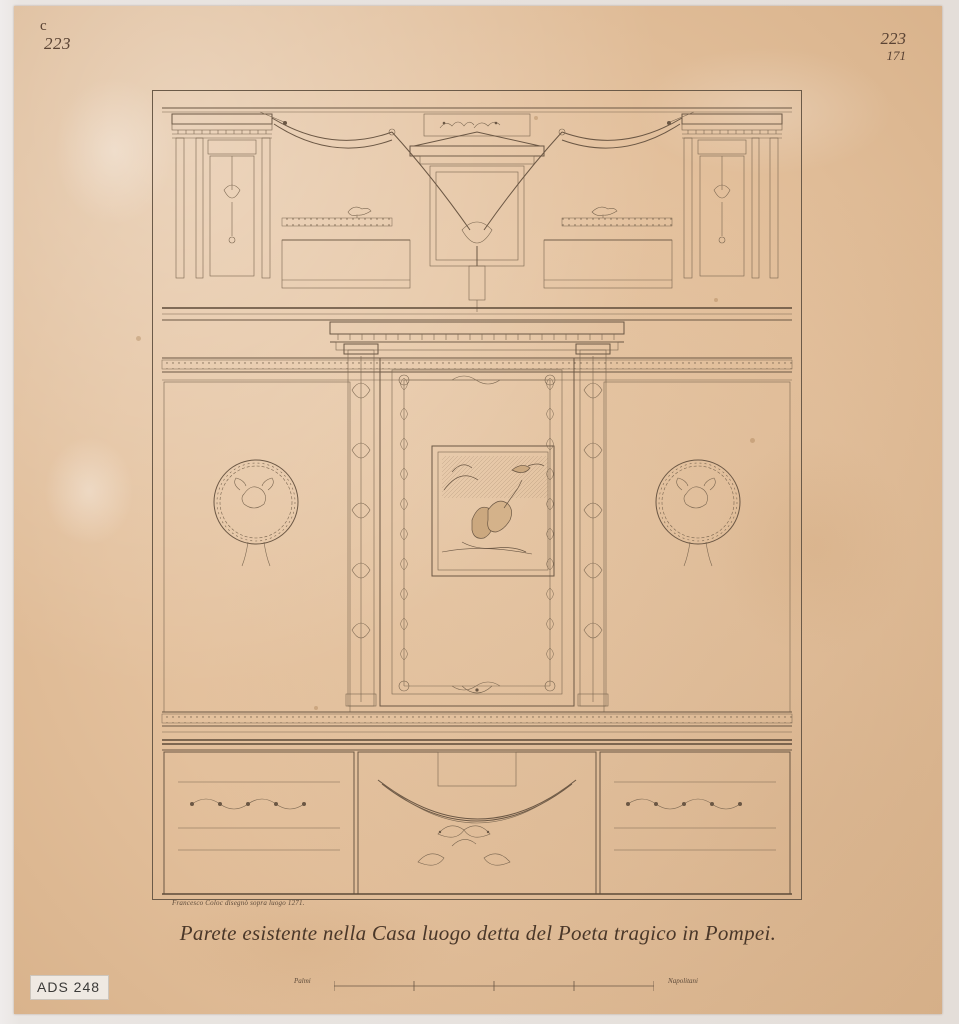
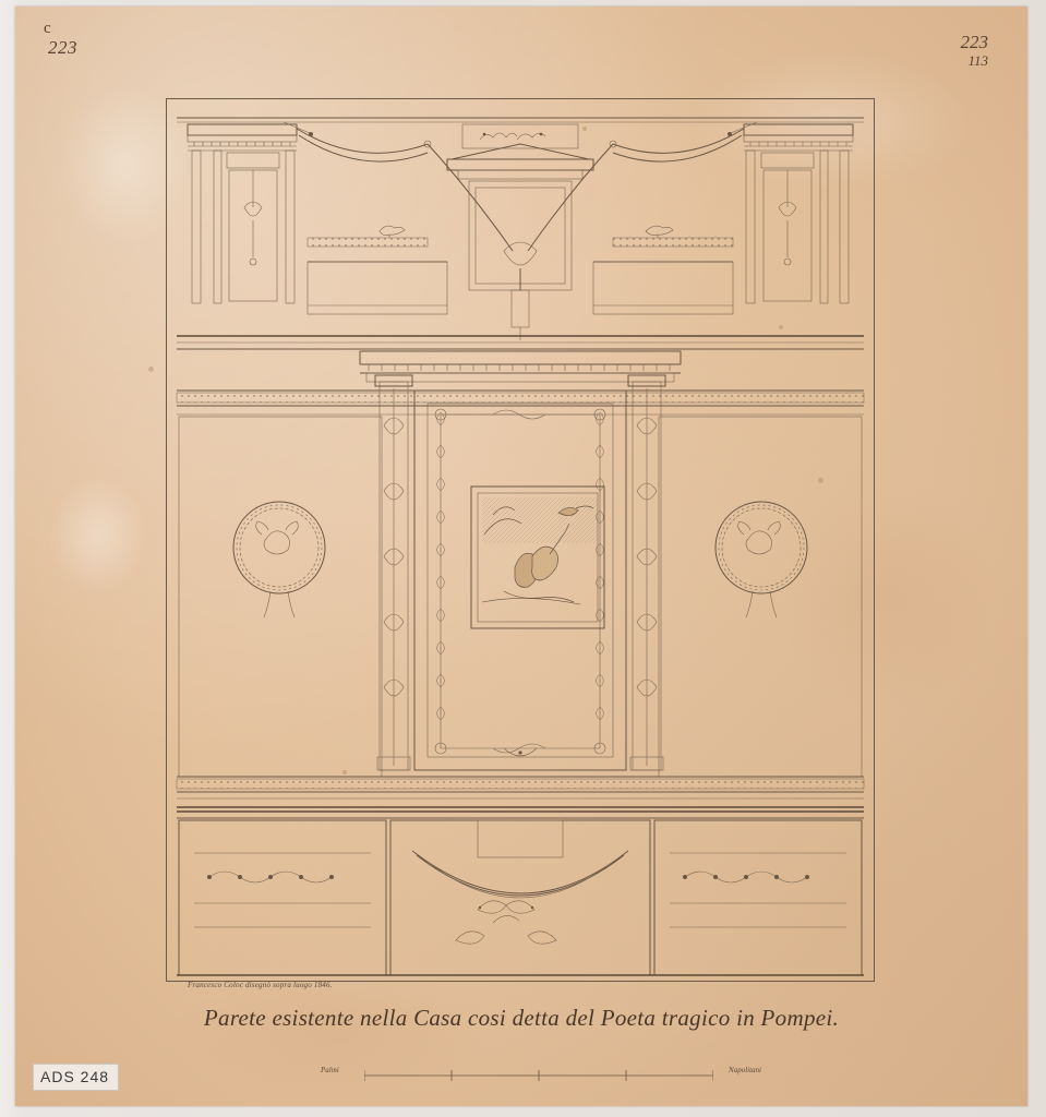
  c
  223
  223
- 171
+ 113
  ADS 248
- Francesco Coloc disegnò sopra luogo 1271.
+ Francesco Coloc disegnò sopra luogo 1846.
- Parete esistente nella Casa luogo detta del Poeta tragico in Pompei.
+ Parete esistente nella Casa cosi detta del Poeta tragico in Pompei.
  Palmi
  Napolitani
